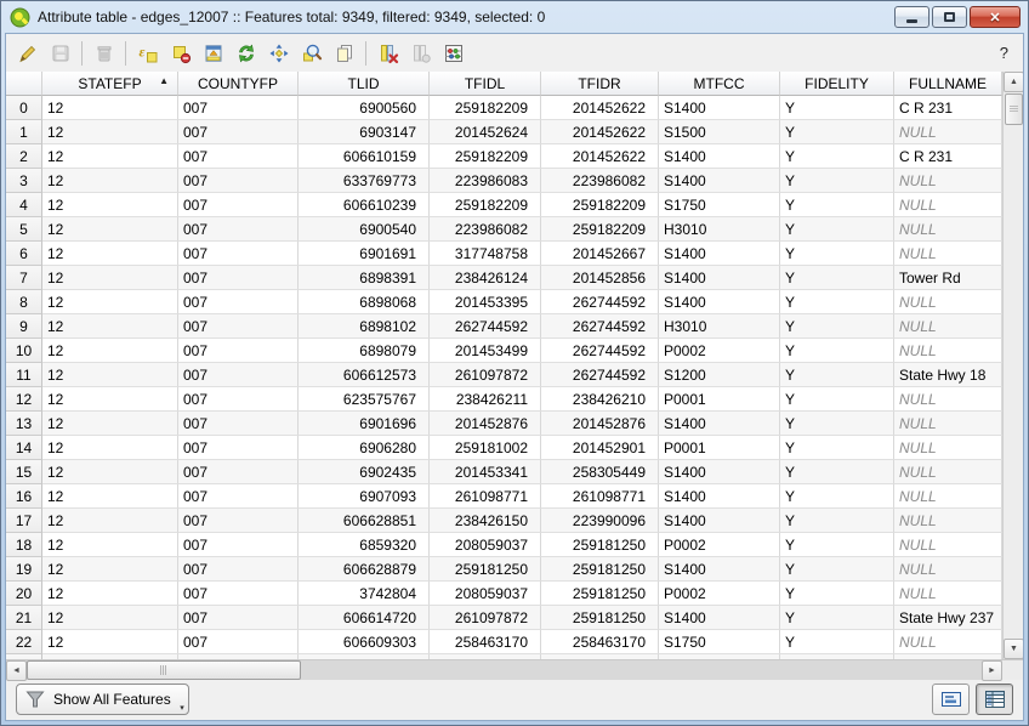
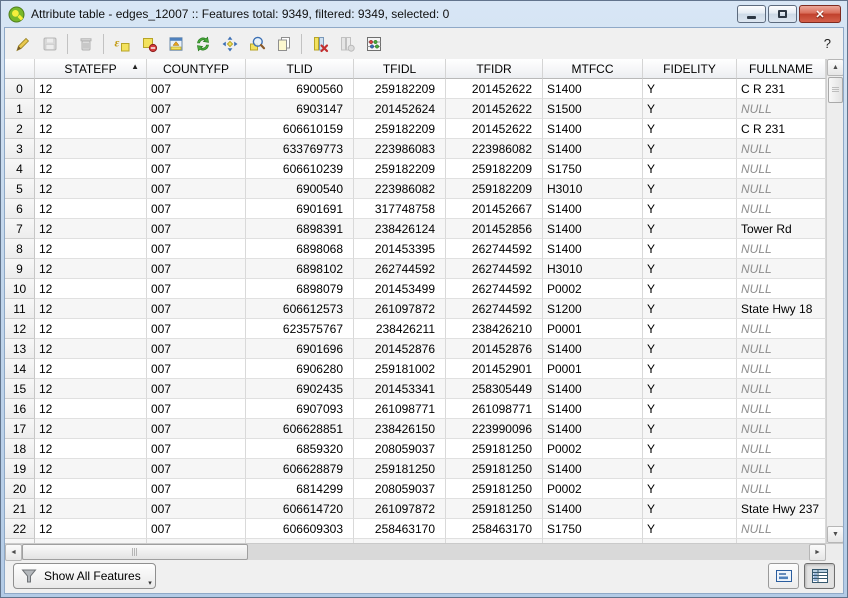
  Attribute table - edges_12007 :: Features total: 9349, filtered: 9349, selected: 0
  ✕
  ε
  ?
  STATEFP
  ▲
  COUNTYFP
  TLID
  TFIDL
  TFIDR
  MTFCC
  FIDELITY
  FULLNAME
  0
  12
  007
  6900560
  259182209
  201452622
  S1400
  Y
  C R 231
  1
  12
  007
  6903147
  201452624
  201452622
  S1500
  Y
  NULL
  2
  12
  007
  606610159
  259182209
  201452622
  S1400
  Y
  C R 231
  3
  12
  007
  633769773
  223986083
  223986082
  S1400
  Y
  NULL
  4
  12
  007
  606610239
  259182209
  259182209
  S1750
  Y
  NULL
  5
  12
  007
  6900540
  223986082
  259182209
  H3010
  Y
  NULL
  6
  12
  007
  6901691
  317748758
  201452667
  S1400
  Y
  NULL
  7
  12
  007
  6898391
  238426124
  201452856
  S1400
  Y
  Tower Rd
  8
  12
  007
  6898068
  201453395
  262744592
  S1400
  Y
  NULL
  9
  12
  007
  6898102
  262744592
  262744592
  H3010
  Y
  NULL
  10
  12
  007
  6898079
  201453499
  262744592
  P0002
  Y
  NULL
  11
  12
  007
  606612573
  261097872
  262744592
  S1200
  Y
  State Hwy 18
  12
  12
  007
  623575767
  238426211
  238426210
  P0001
  Y
  NULL
  13
  12
  007
  6901696
  201452876
  201452876
  S1400
  Y
  NULL
  14
  12
  007
  6906280
  259181002
  201452901
  P0001
  Y
  NULL
  15
  12
  007
  6902435
  201453341
  258305449
  S1400
  Y
  NULL
  16
  12
  007
  6907093
  261098771
  261098771
  S1400
  Y
  NULL
  17
  12
  007
  606628851
  238426150
  223990096
  S1400
  Y
  NULL
  18
  12
  007
  6859320
  208059037
  259181250
  P0002
  Y
  NULL
  19
  12
  007
  606628879
  259181250
  259181250
  S1400
  Y
  NULL
  20
  12
  007
- 3742804
+ 6814299
  208059037
  259181250
  P0002
  Y
  NULL
  21
  12
  007
  606614720
  261097872
  259181250
  S1400
  Y
  State Hwy 237
  22
  12
  007
  606609303
  258463170
  258463170
  S1750
  Y
  NULL
  Show All Features
